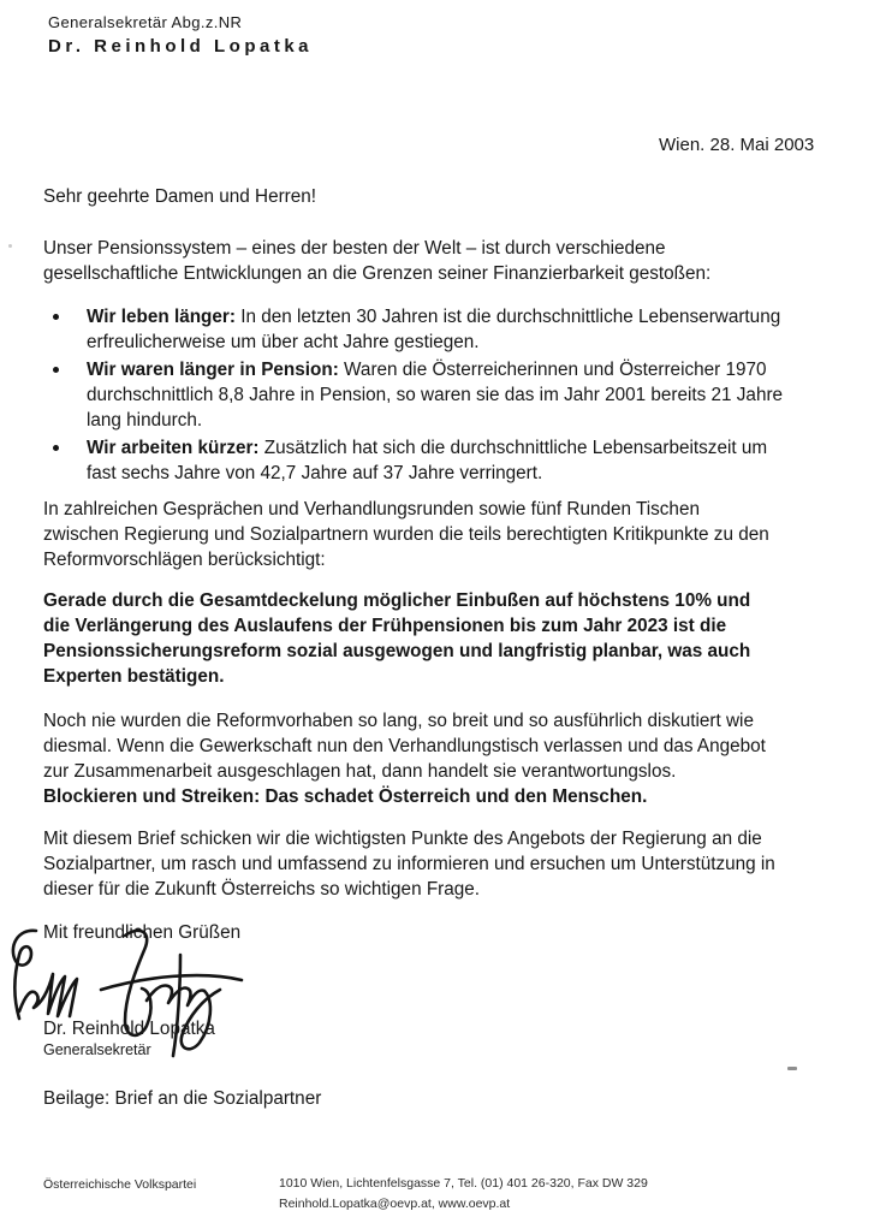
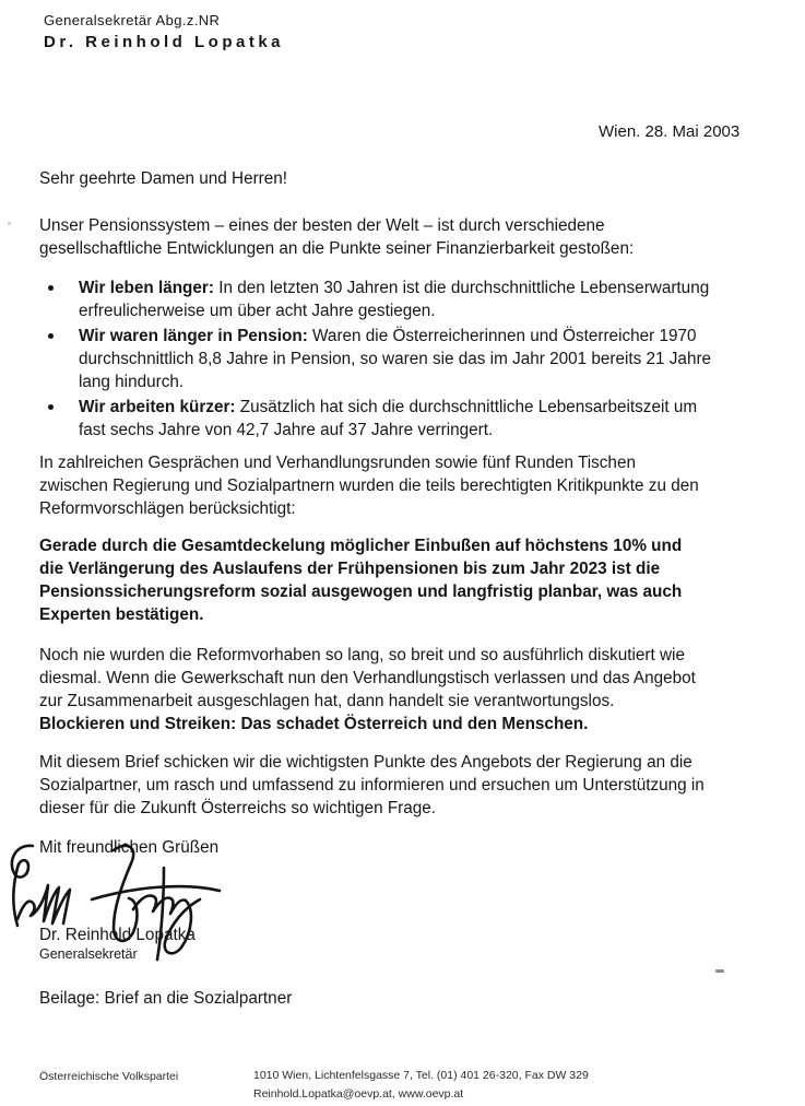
  Generalsekretär Abg.z.NR
  Dr. Reinhold Lopatka
  Wien. 28. Mai 2003
  Sehr geehrte Damen und Herren!
  Unser Pensionssystem – eines der besten der Welt – ist durch verschiedene
- gesellschaftliche Entwicklungen an die Grenzen seiner Finanzierbarkeit gestoßen:
+ gesellschaftliche Entwicklungen an die Punkte seiner Finanzierbarkeit gestoßen:
  Wir leben länger: In den letzten 30 Jahren ist die durchschnittliche Lebenserwartung
  erfreulicherweise um über acht Jahre gestiegen.
  Wir waren länger in Pension: Waren die Österreicherinnen und Österreicher 1970
  durchschnittlich 8,8 Jahre in Pension, so waren sie das im Jahr 2001 bereits 21 Jahre
  lang hindurch.
  Wir arbeiten kürzer: Zusätzlich hat sich die durchschnittliche Lebensarbeitszeit um
  fast sechs Jahre von 42,7 Jahre auf 37 Jahre verringert.
  In zahlreichen Gesprächen und Verhandlungsrunden sowie fünf Runden Tischen
  zwischen Regierung und Sozialpartnern wurden die teils berechtigten Kritikpunkte zu den
  Reformvorschlägen berücksichtigt:
  Gerade durch die Gesamtdeckelung möglicher Einbußen auf höchstens 10% und
  die Verlängerung des Auslaufens der Frühpensionen bis zum Jahr 2023 ist die
  Pensionssicherungsreform sozial ausgewogen und langfristig planbar, was auch
  Experten bestätigen.
  Noch nie wurden die Reformvorhaben so lang, so breit und so ausführlich diskutiert wie
  diesmal. Wenn die Gewerkschaft nun den Verhandlungstisch verlassen und das Angebot
  zur Zusammenarbeit ausgeschlagen hat, dann handelt sie verantwortungslos.
  Blockieren und Streiken: Das schadet Österreich und den Menschen.
  Mit diesem Brief schicken wir die wichtigsten Punkte des Angebots der Regierung an die
  Sozialpartner, um rasch und umfassend zu informieren und ersuchen um Unterstützung in
  dieser für die Zukunft Österreichs so wichtigen Frage.
  Mit freundchen Grüßen
  Dr. Reinhold Lopatka
  Generalsekretär
  Beilage: Brief an die Sozialpartner
  Österreichische Volkspartei
  1010 Wien, Lichtenfelsgasse 7, Tel. (01) 401 26-320, Fax DW 329
  Reinhold.Lopatka@oevp.at, www.oevp.at
